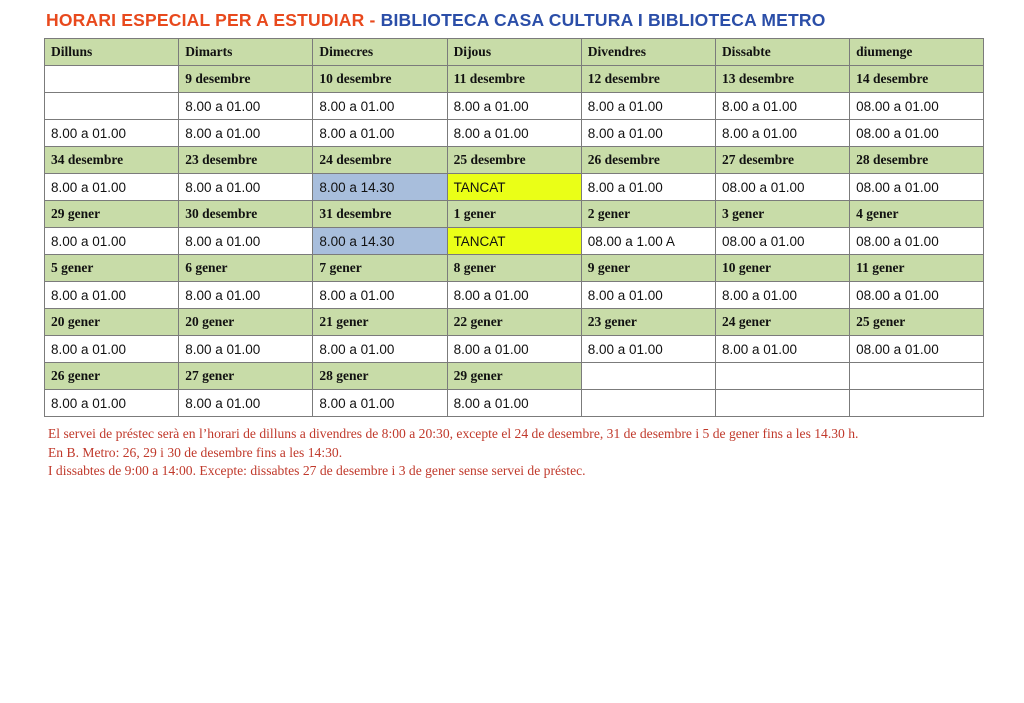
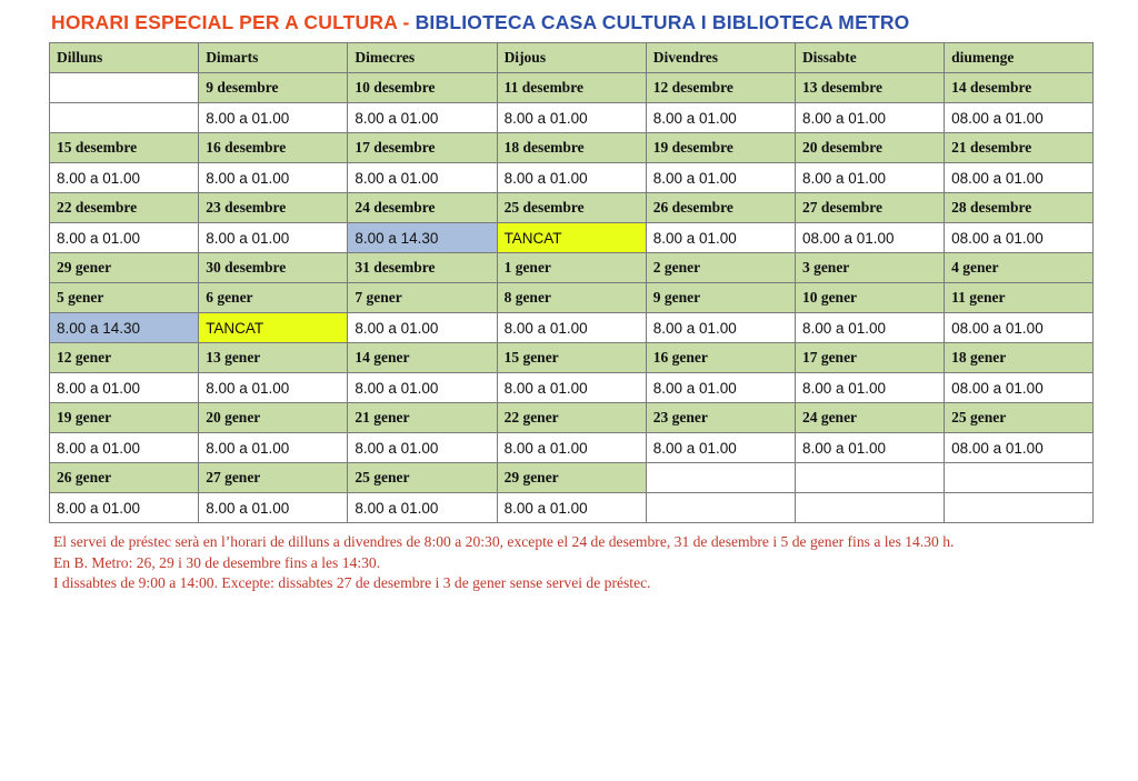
- HORARI ESPECIAL PER A ESTUDIAR - BIBLIOTECA CASA CULTURA I BIBLIOTECA METRO
+ HORARI ESPECIAL PER A CULTURA - BIBLIOTECA CASA CULTURA I BIBLIOTECA METRO
  Dilluns	Dimarts	Dimecres	Dijous	Divendres	Dissabte	diumenge
  	9 desembre	10 desembre	11 desembre	12 desembre	13 desembre	14 desembre
  	8.00 a 01.00	8.00 a 01.00	8.00 a 01.00	8.00 a 01.00	8.00 a 01.00	08.00 a 01.00
+ 15 desembre	16 desembre	17 desembre	18 desembre	19 desembre	20 desembre	21 desembre
  8.00 a 01.00	8.00 a 01.00	8.00 a 01.00	8.00 a 01.00	8.00 a 01.00	8.00 a 01.00	08.00 a 01.00
- 34 desembre	23 desembre	24 desembre	25 desembre	26 desembre	27 desembre	28 desembre
+ 22 desembre	23 desembre	24 desembre	25 desembre	26 desembre	27 desembre	28 desembre
  8.00 a 01.00	8.00 a 01.00	8.00 a 14.30	TANCAT	8.00 a 01.00	08.00 a 01.00	08.00 a 01.00
  29 gener	30 desembre	31 desembre	1 gener	2 gener	3 gener	4 gener
- 8.00 a 01.00	8.00 a 01.00	8.00 a 14.30	TANCAT	08.00 a 1.00 A	08.00 a 01.00	08.00 a 01.00
  5 gener	6 gener	7 gener	8 gener	9 gener	10 gener	11 gener
+ 8.00 a 14.30	TANCAT	8.00 a 01.00	8.00 a 01.00	8.00 a 01.00	8.00 a 01.00	08.00 a 01.00
+ 12 gener	13 gener	14 gener	15 gener	16 gener	17 gener	18 gener
  8.00 a 01.00	8.00 a 01.00	8.00 a 01.00	8.00 a 01.00	8.00 a 01.00	8.00 a 01.00	08.00 a 01.00
- 20 gener	20 gener	21 gener	22 gener	23 gener	24 gener	25 gener
+ 19 gener	20 gener	21 gener	22 gener	23 gener	24 gener	25 gener
  8.00 a 01.00	8.00 a 01.00	8.00 a 01.00	8.00 a 01.00	8.00 a 01.00	8.00 a 01.00	08.00 a 01.00
- 26 gener	27 gener	28 gener	29 gener
+ 26 gener	27 gener	25 gener	29 gener
  8.00 a 01.00	8.00 a 01.00	8.00 a 01.00	8.00 a 01.00
  El servei de préstec serà en l’horari de dilluns a divendres de 8:00 a 20:30, excepte el 24 de desembre, 31 de desembre i 5 de gener fins a les 14.30 h.
  En B. Metro: 26, 29 i 30 de desembre fins a les 14:30.
  I dissabtes de 9:00 a 14:00. Excepte: dissabtes 27 de desembre i 3 de gener sense servei de préstec.
